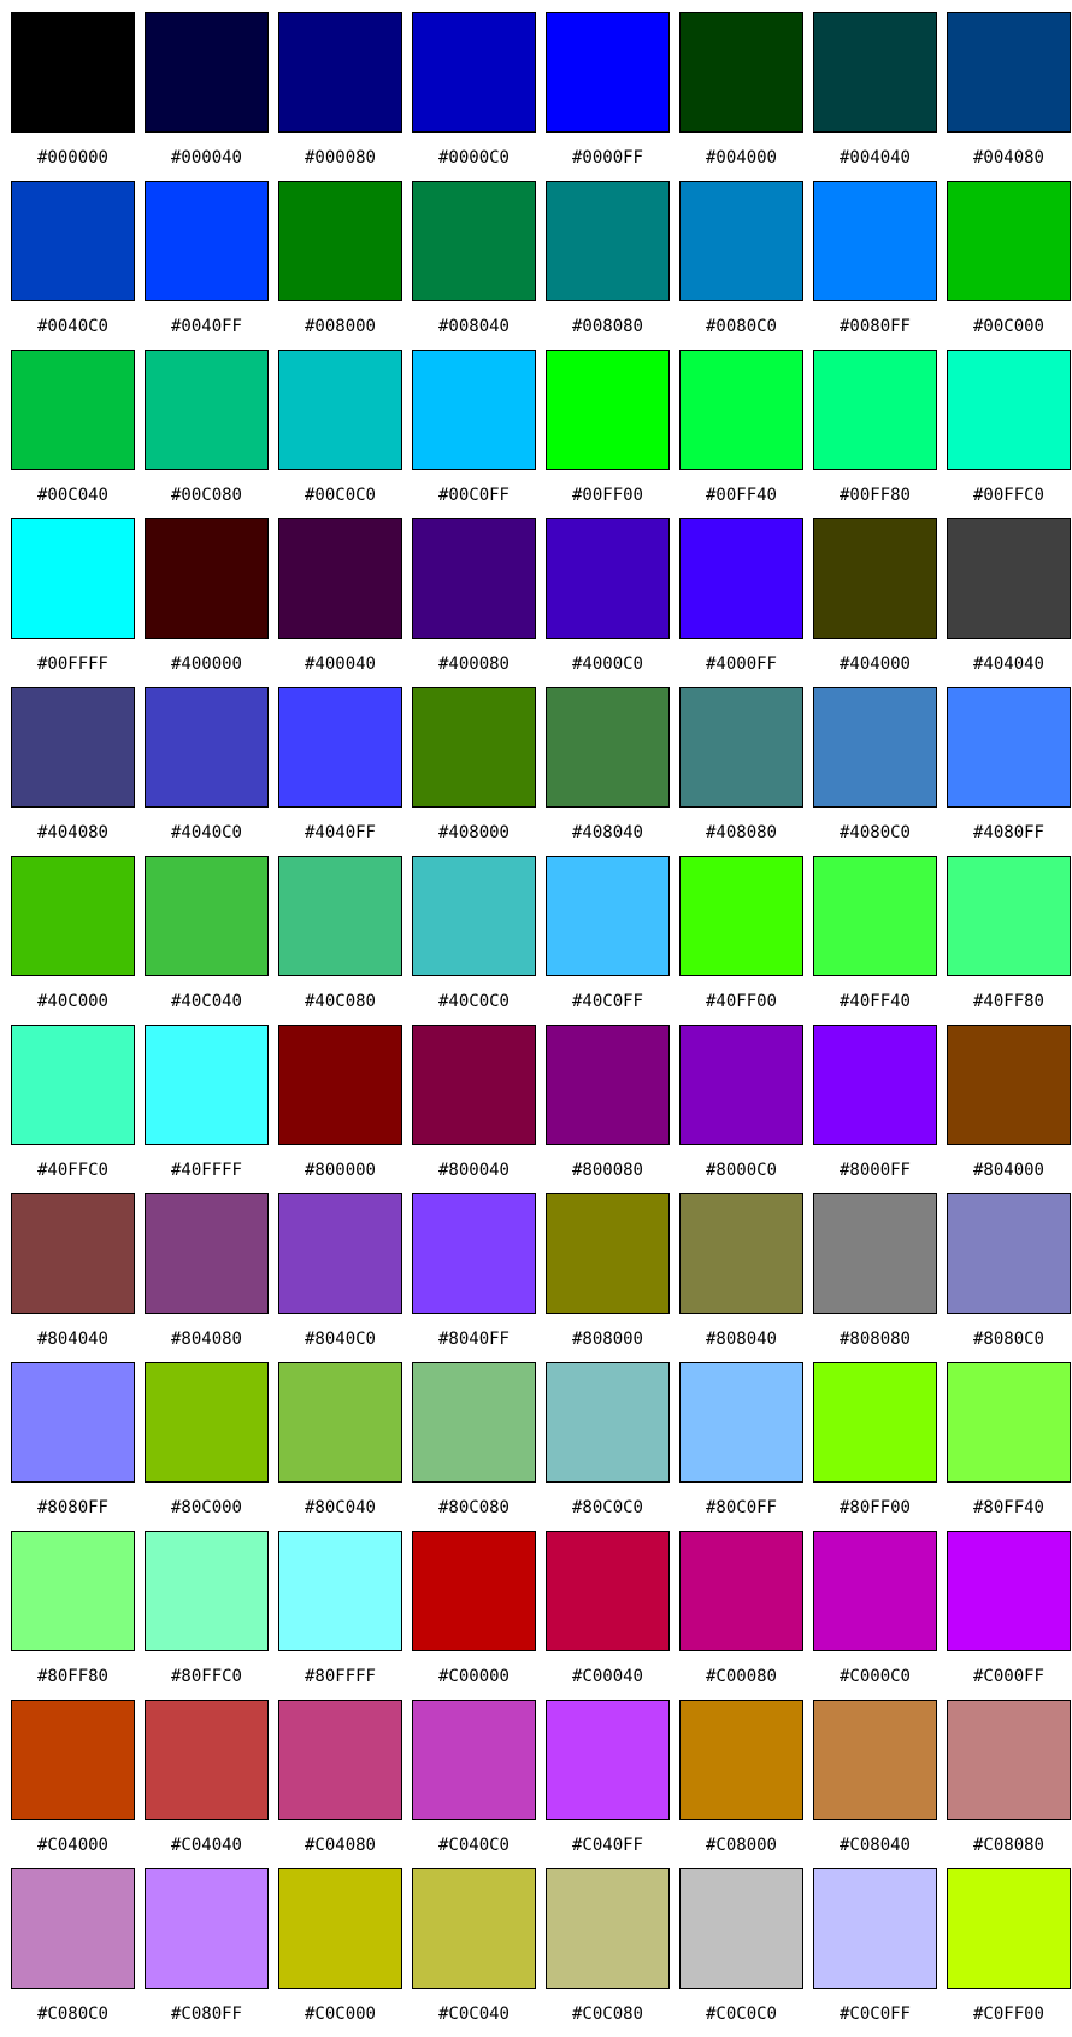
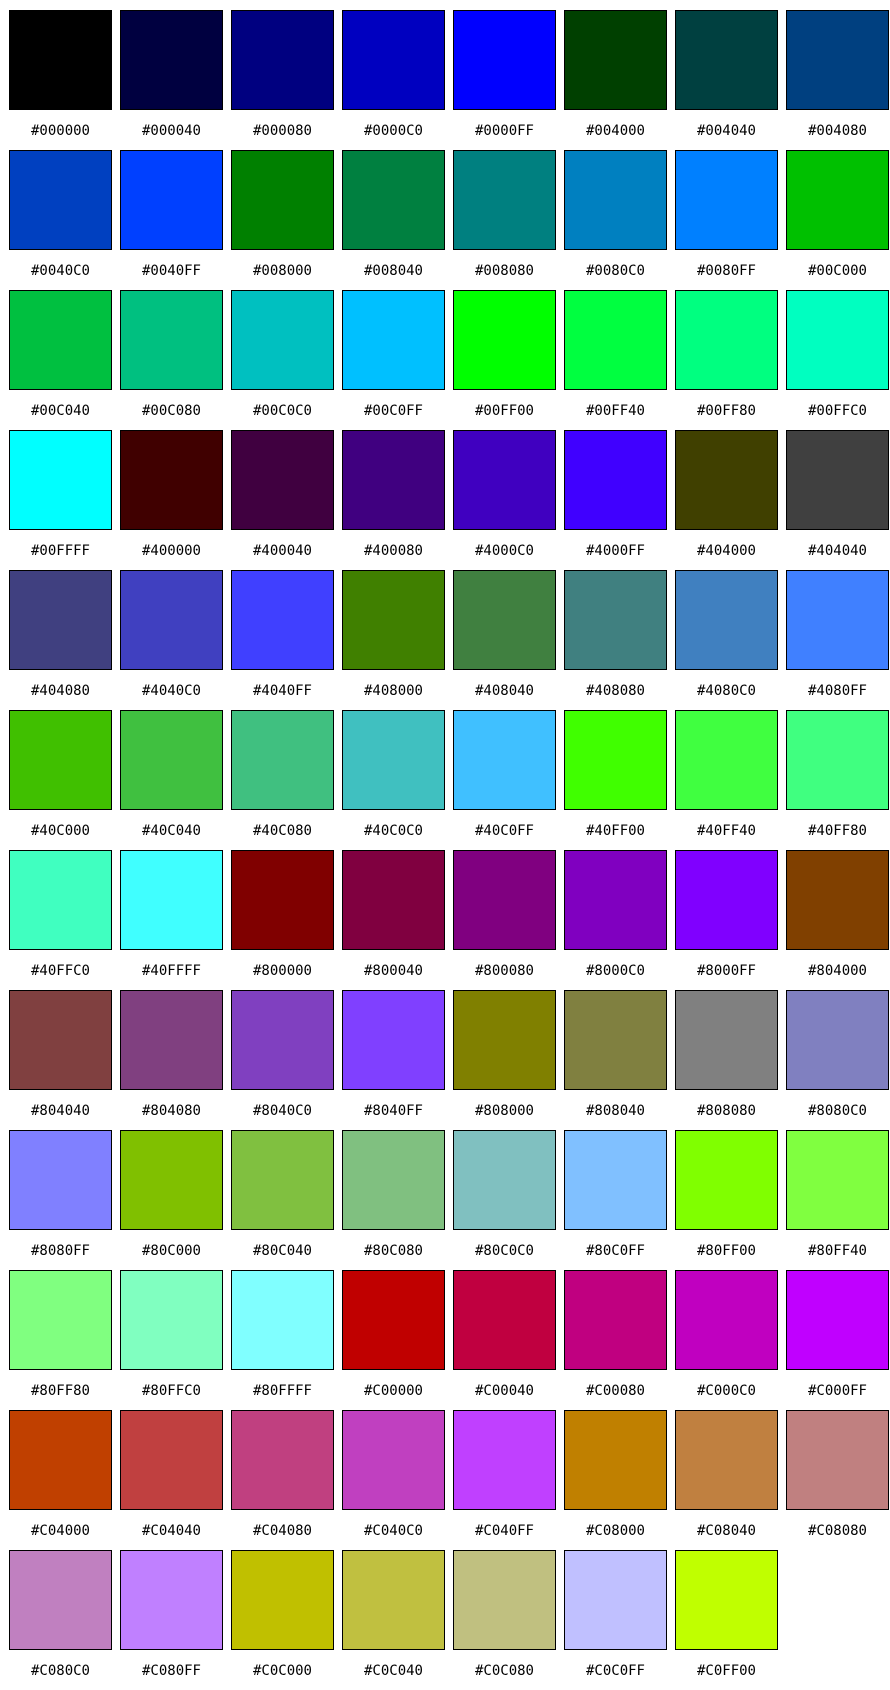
  #000000
  #000040
  #000080
  #0000C0
  #0000FF
  #004000
  #004040
  #004080
  #0040C0
  #0040FF
  #008000
  #008040
  #008080
  #0080C0
  #0080FF
  #00C000
  #00C040
  #00C080
  #00C0C0
  #00C0FF
  #00FF00
  #00FF40
  #00FF80
  #00FFC0
  #00FFFF
  #400000
  #400040
  #400080
  #4000C0
  #4000FF
  #404000
  #404040
  #404080
  #4040C0
  #4040FF
  #408000
  #408040
  #408080
  #4080C0
  #4080FF
  #40C000
  #40C040
  #40C080
  #40C0C0
  #40C0FF
  #40FF00
  #40FF40
  #40FF80
  #40FFC0
  #40FFFF
  #800000
  #800040
  #800080
  #8000C0
  #8000FF
  #804000
  #804040
  #804080
  #8040C0
  #8040FF
  #808000
  #808040
  #808080
  #8080C0
  #8080FF
  #80C000
  #80C040
  #80C080
  #80C0C0
  #80C0FF
  #80FF00
  #80FF40
  #80FF80
  #80FFC0
  #80FFFF
  #C00000
  #C00040
  #C00080
  #C000C0
  #C000FF
  #C04000
  #C04040
  #C04080
  #C040C0
  #C040FF
  #C08000
  #C08040
  #C08080
  #C080C0
  #C080FF
  #C0C000
  #C0C040
  #C0C080
- #C0C0C0
  #C0C0FF
  #C0FF00
